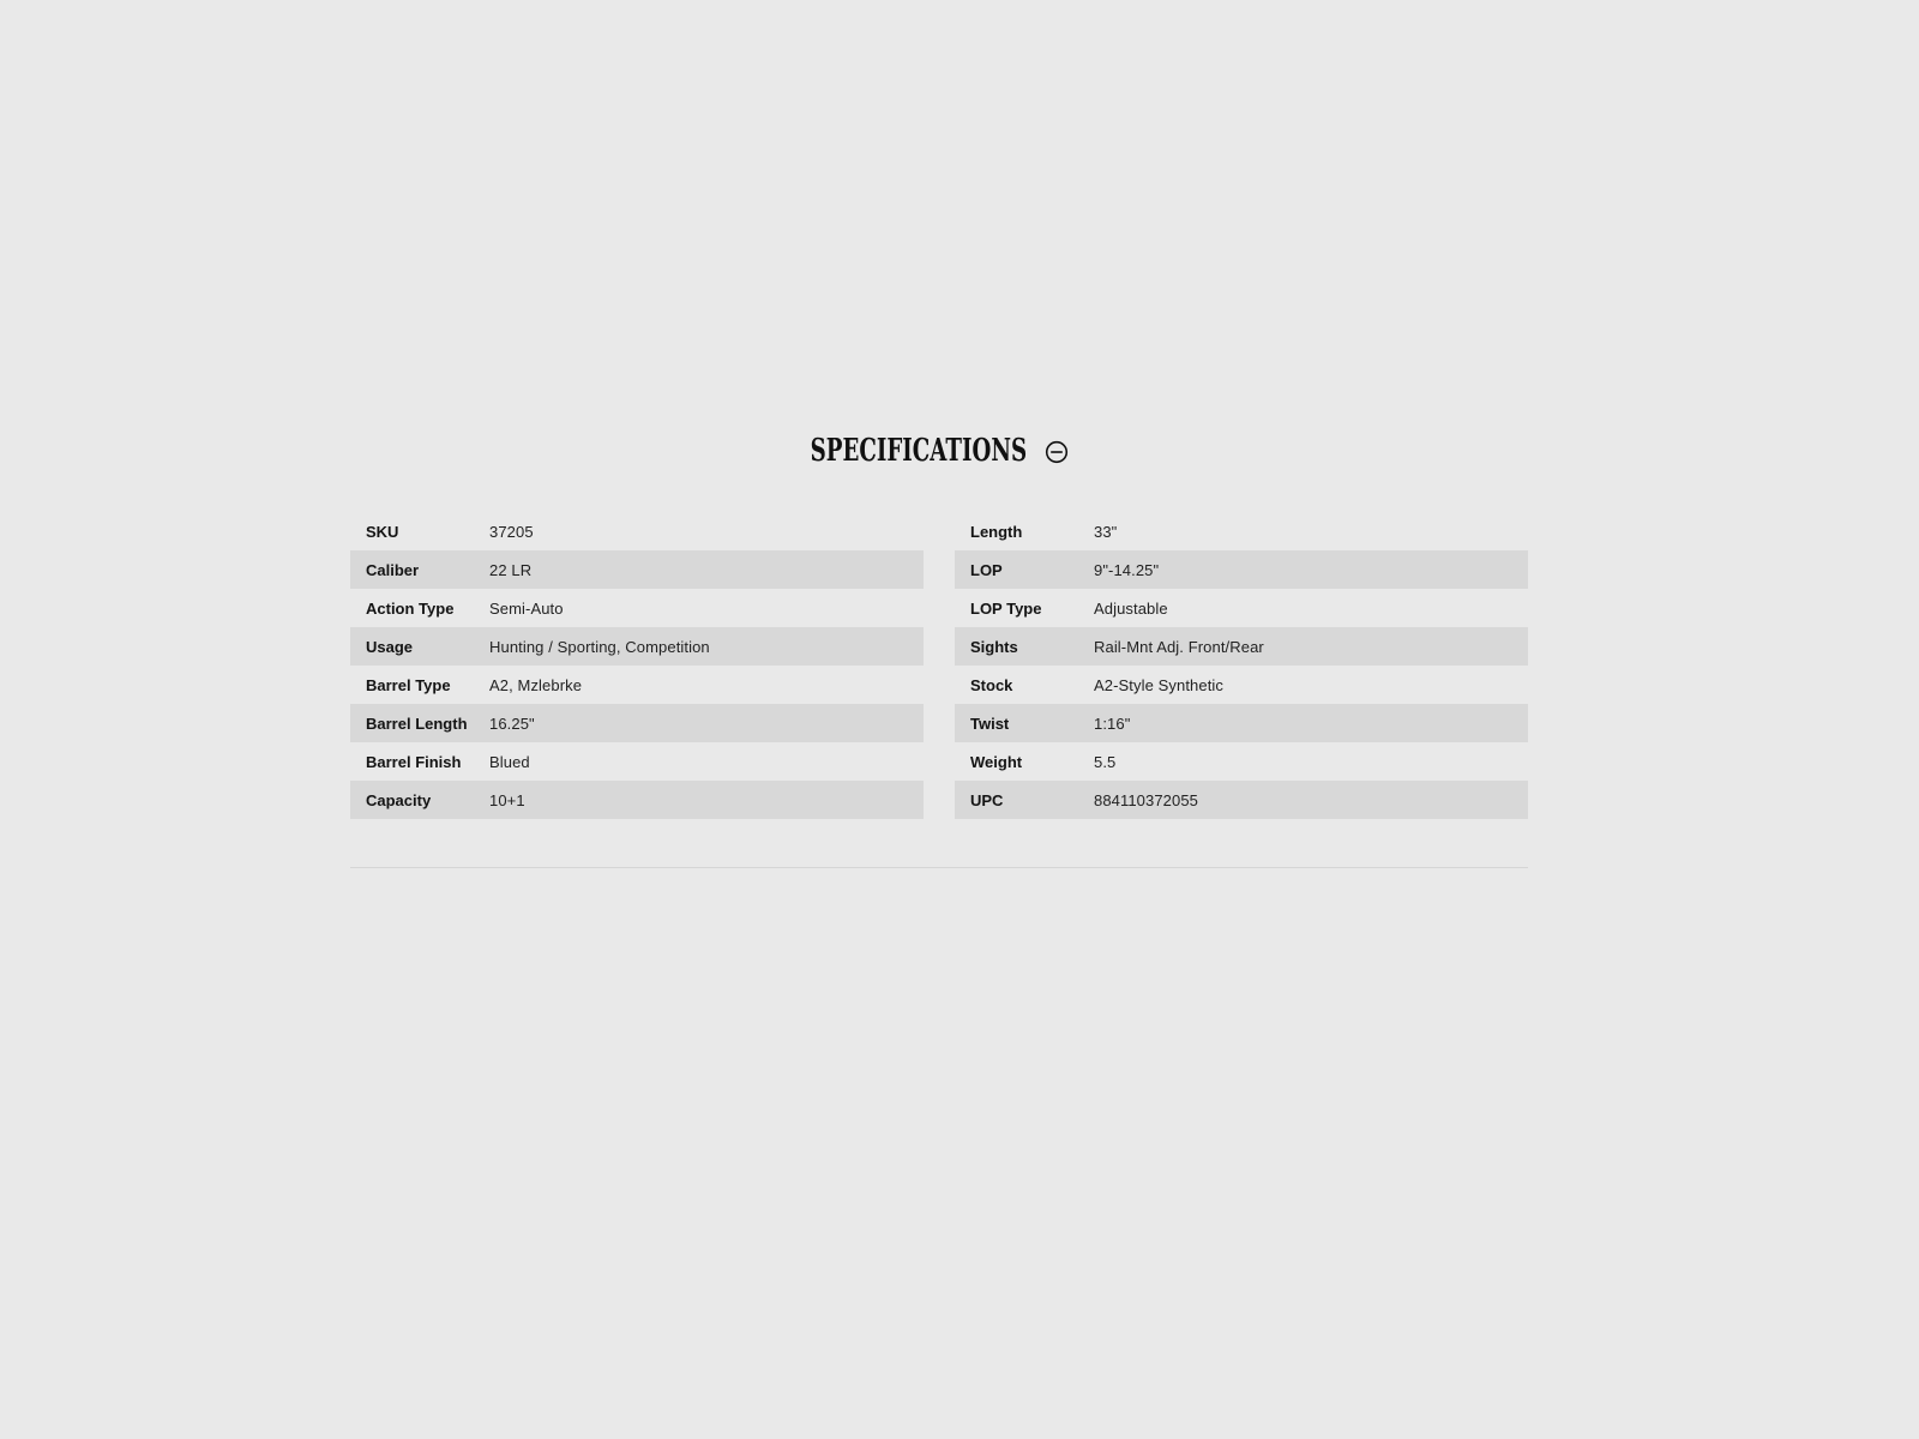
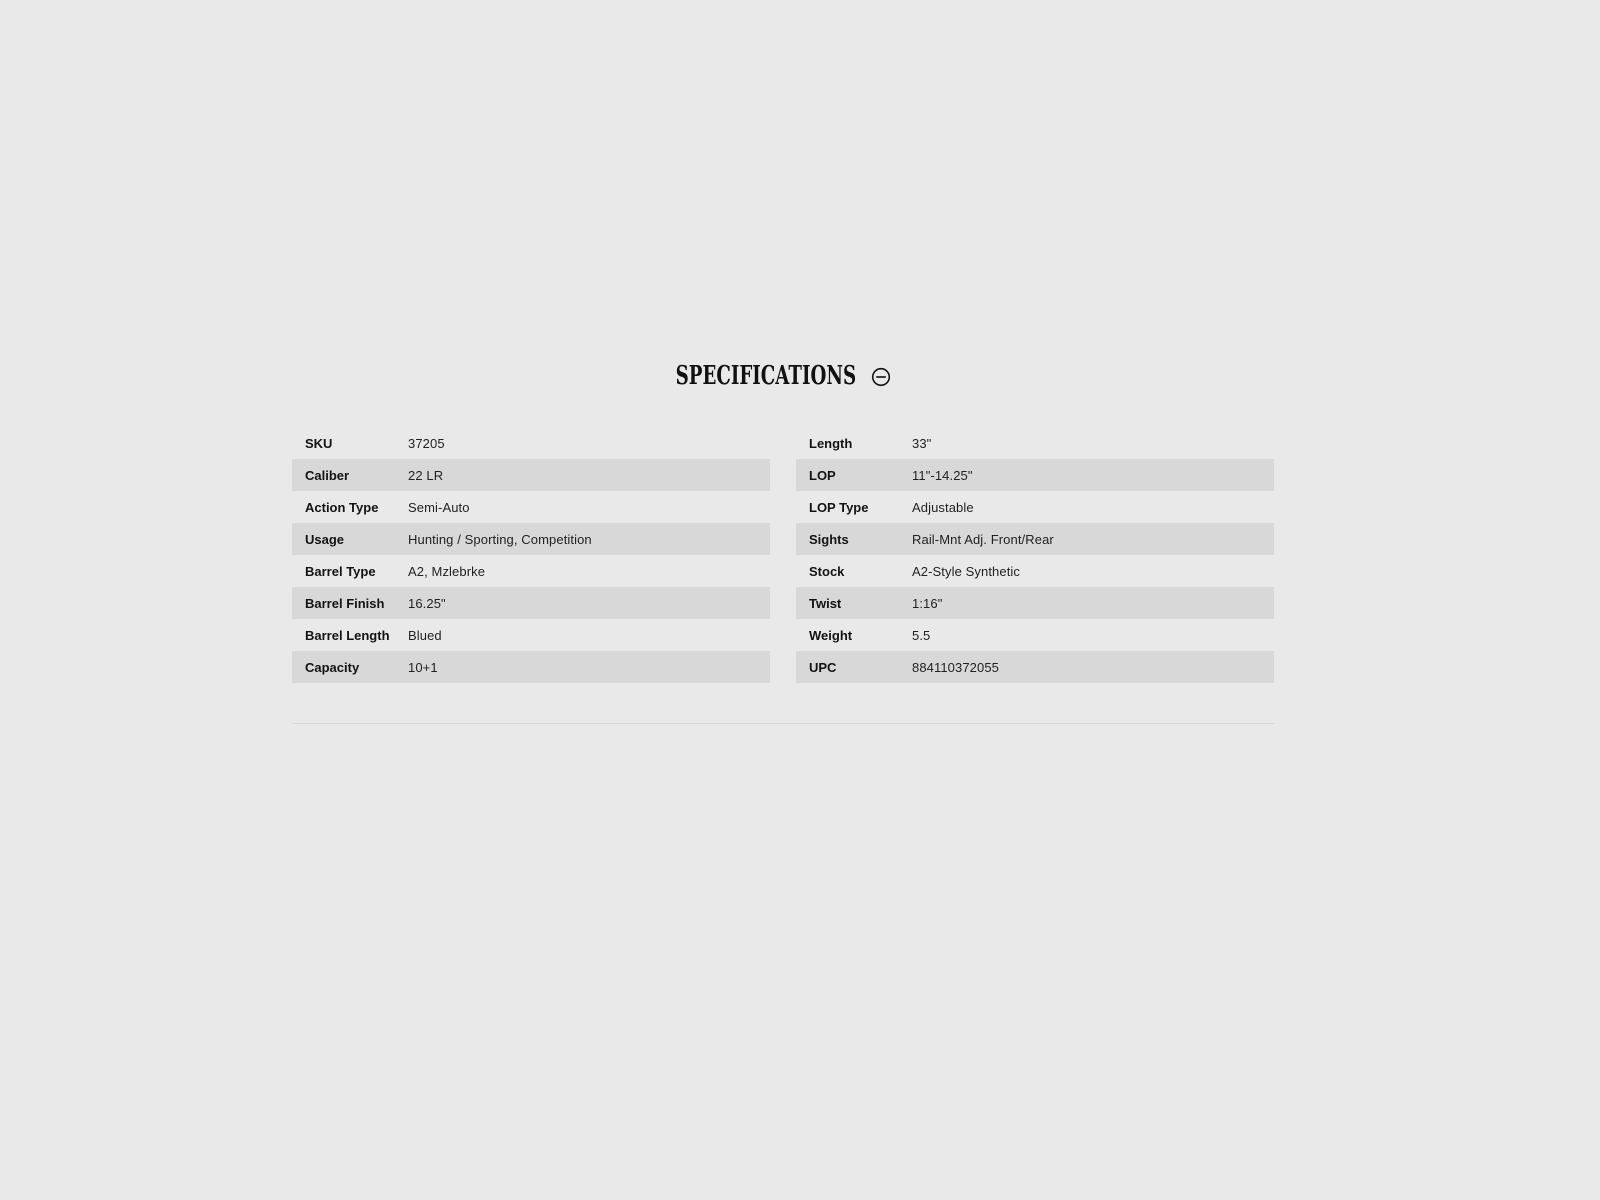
  SPECIFICATIONS
  SKU
  37205
  Caliber
  22 LR
  Action Type
  Semi-Auto
  Usage
  Hunting / Sporting, Competition
  Barrel Type
  A2, Mzlebrke
- Barrel Length
+ Barrel Finish
  16.25"
- Barrel Finish
+ Barrel Length
  Blued
  Capacity
  10+1
  Length
  33"
  LOP
- 9"-14.25"
+ 11"-14.25"
  LOP Type
  Adjustable
  Sights
  Rail-Mnt Adj. Front/Rear
  Stock
  A2-Style Synthetic
  Twist
  1:16"
  Weight
  5.5
  UPC
  884110372055
